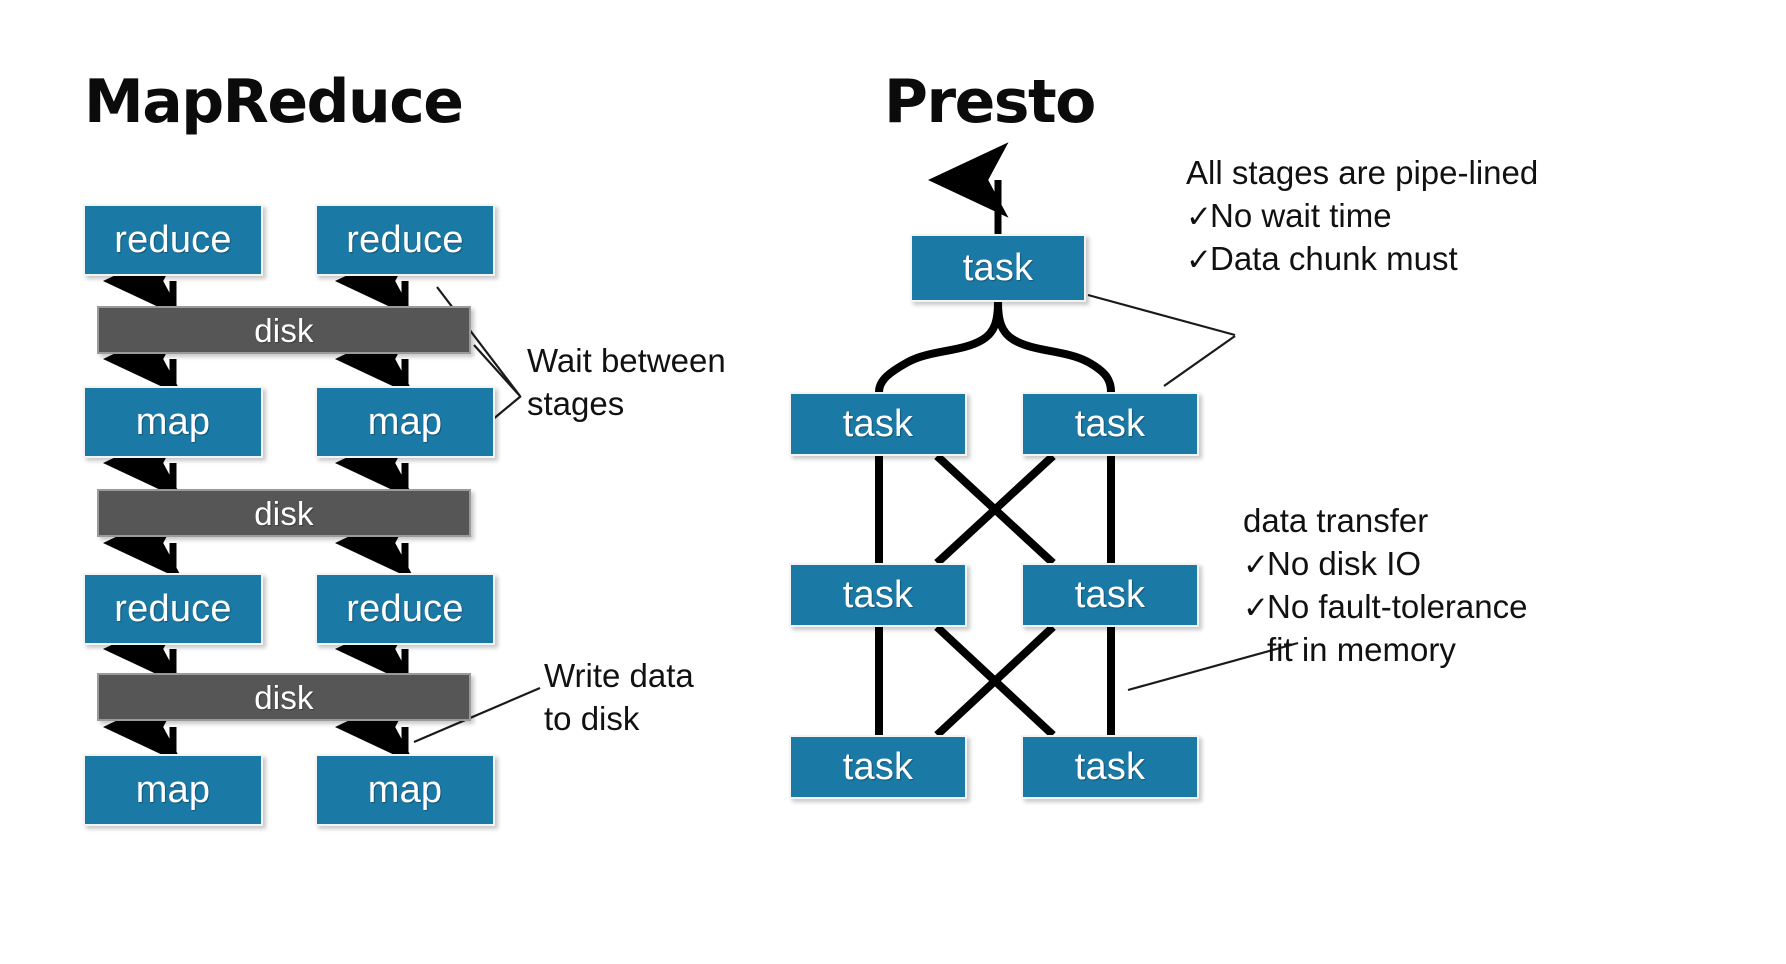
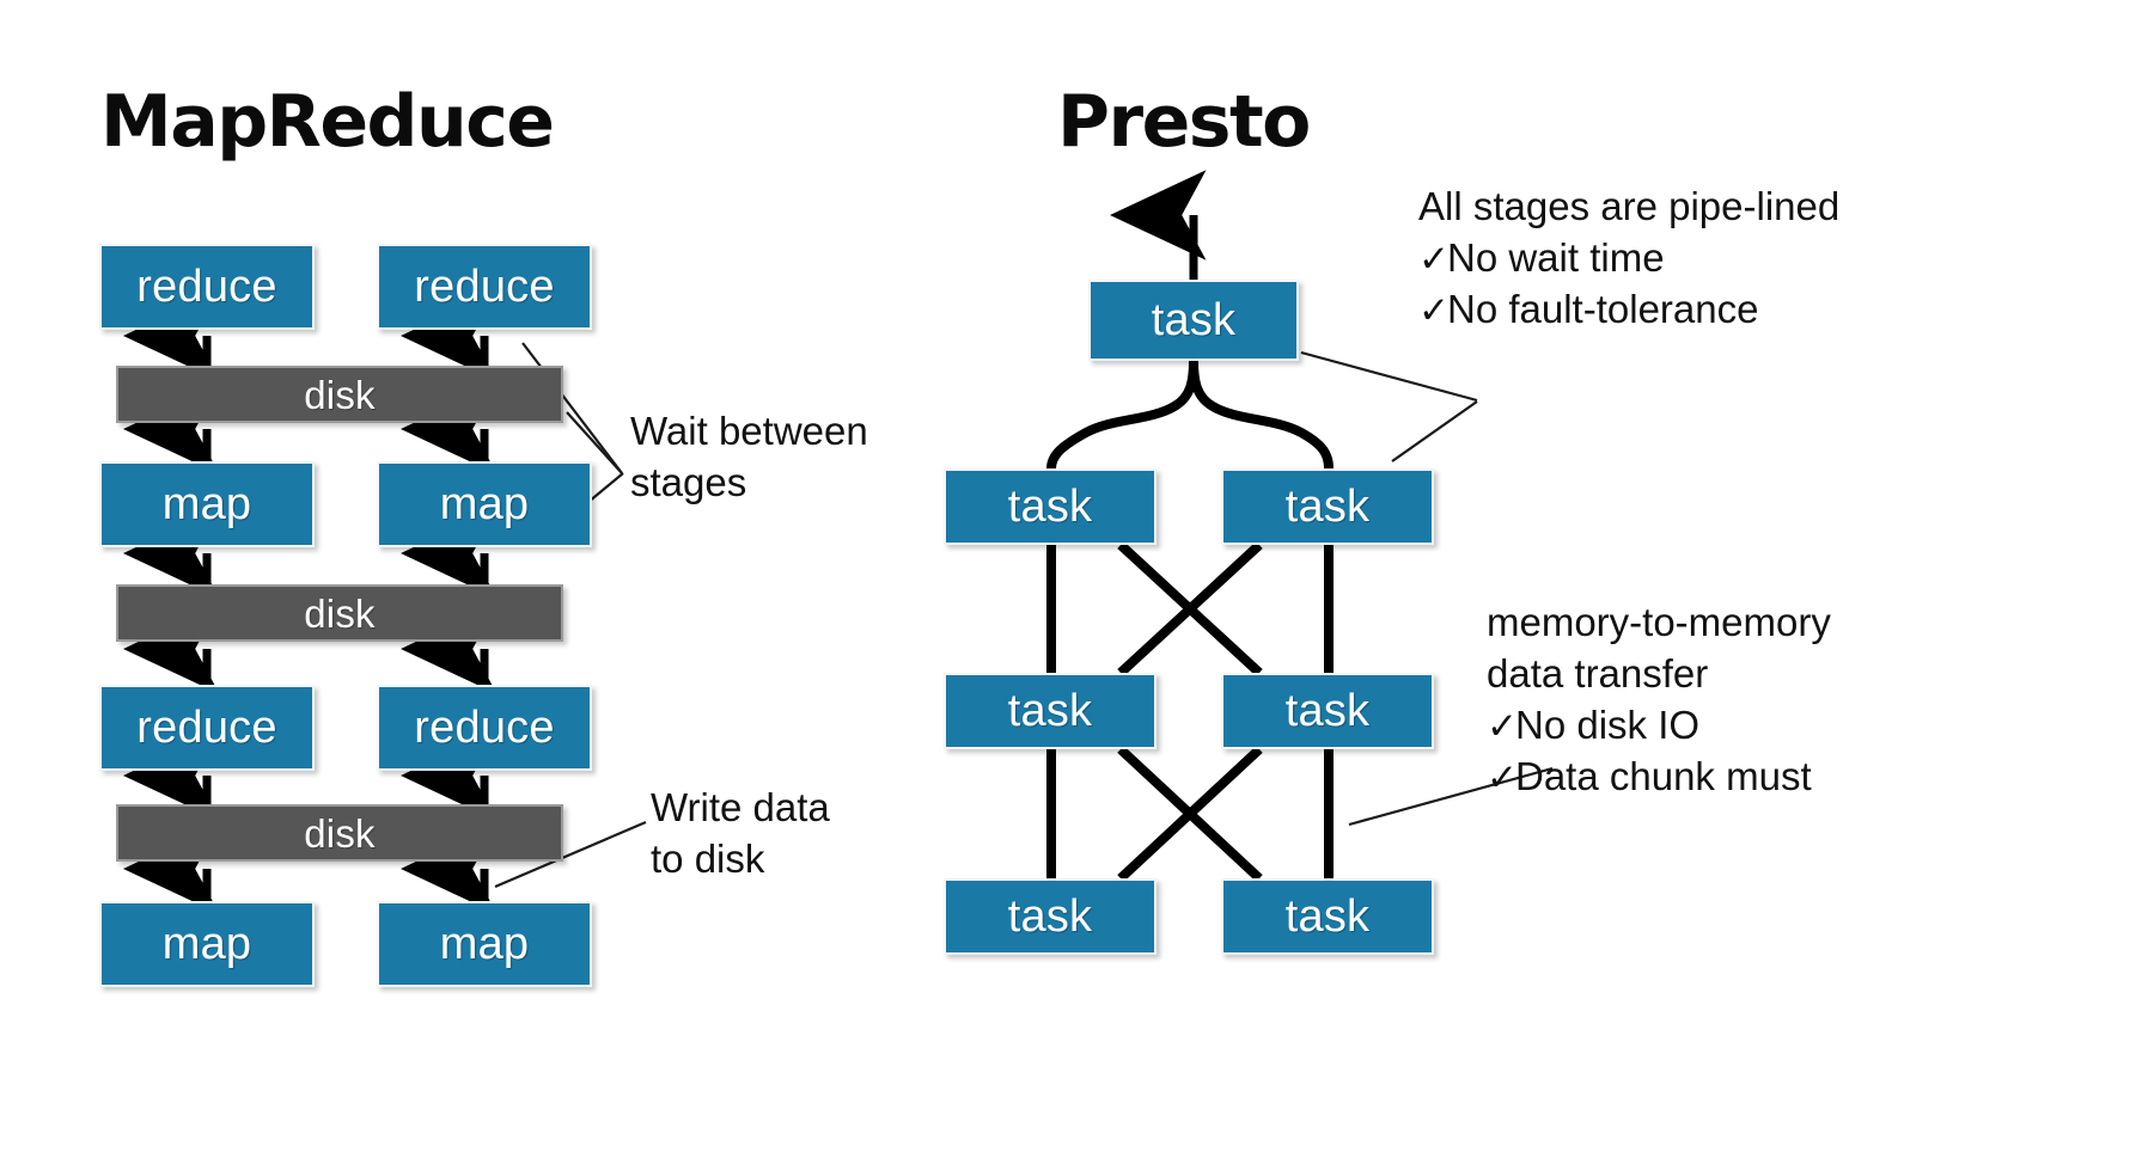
  MapReduce
  Presto
  reduce
  reduce
  disk
  map
  map
  disk
  reduce
  reduce
  disk
  map
  map
  task
  task
  task
  task
  task
  task
  task
  Wait between
  stages
  Write data
  to disk
  All stages are pipe-lined
  ✓No wait time
- ✓Data chunk must
+ ✓No fault-tolerance
+ memory-to-memory
  data transfer
  ✓No disk IO
- ✓No fault-tolerance
+ ✓Data chunk must
- fit in memory
